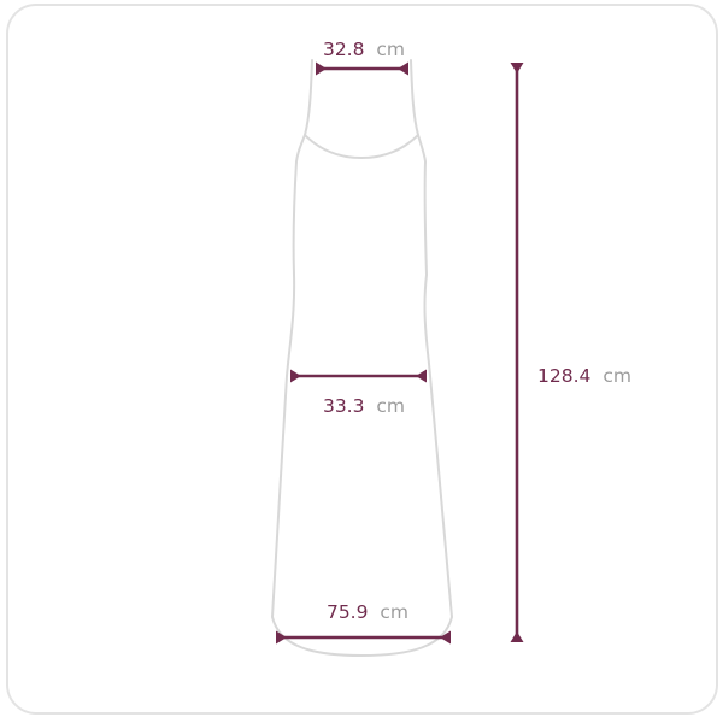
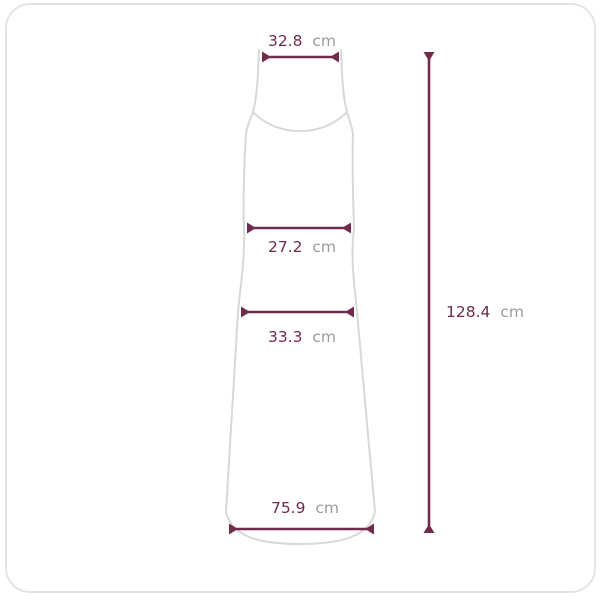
  32.8 cm
+ 27.2 cm
  33.3 cm
  75.9 cm
  128.4 cm
